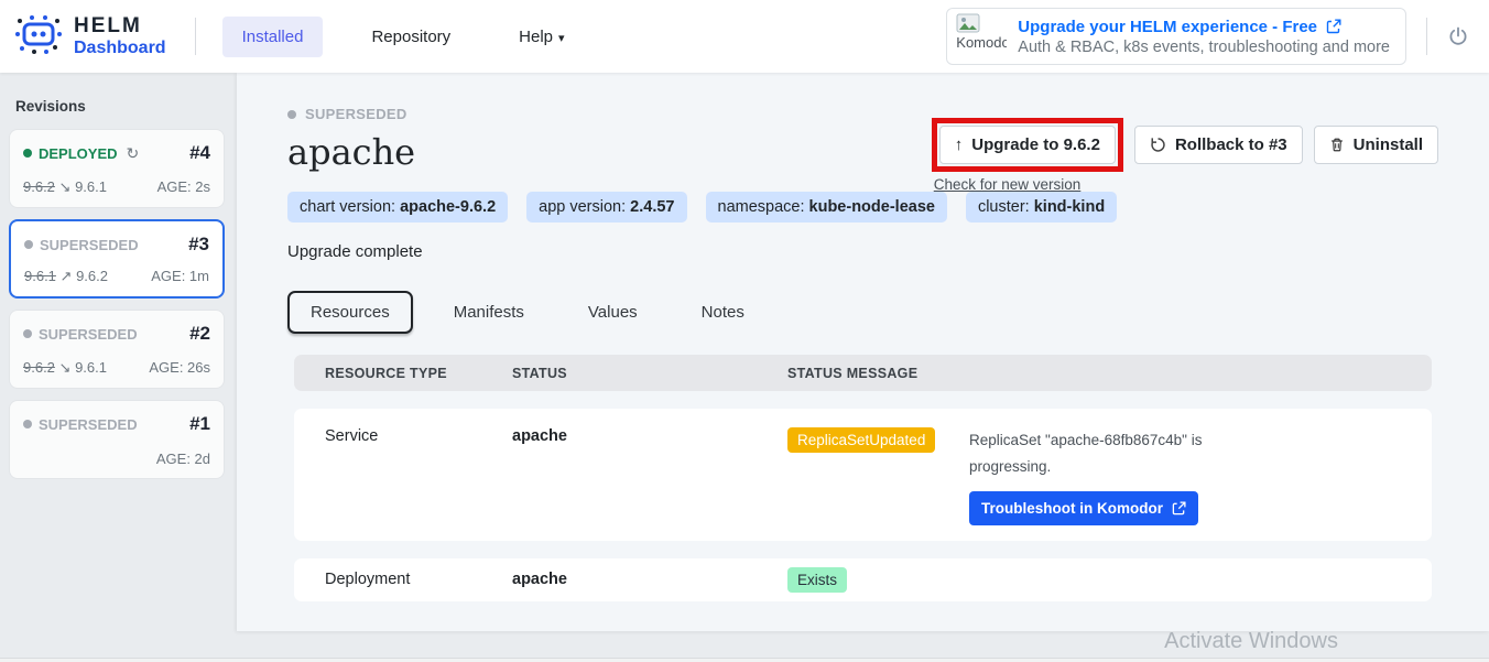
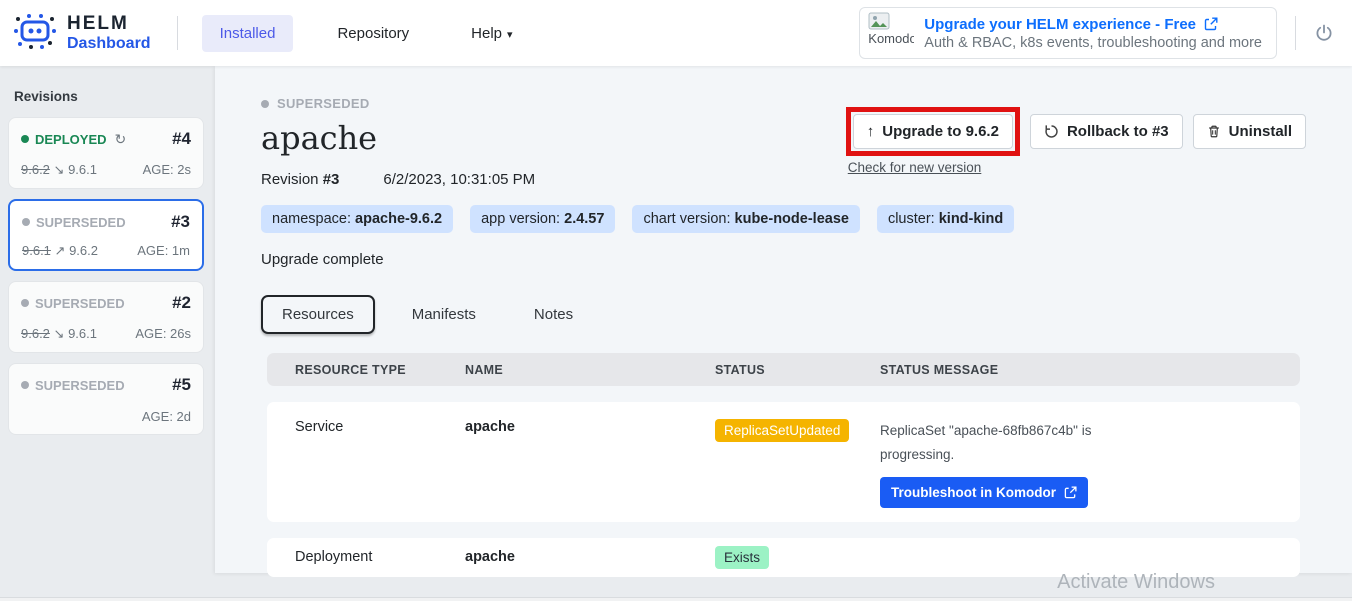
  HELM
  Dashboard
  Installed
  Repository
  Help ▾
  Komodo
  Upgrade your HELM experience - Free
  Auth & RBAC, k8s events, troubleshooting and more
  Revisions
  DEPLOYED
  ↻
  #4
  9.6.2 ↘ 9.6.1
  AGE: 2s
  SUPERSEDED
  #3
  9.6.1 ↗ 9.6.2
  AGE: 1m
  SUPERSEDED
  #2
  9.6.2 ↘ 9.6.1
  AGE: 26s
  SUPERSEDED
- #1
+ #5
  AGE: 2d
  SUPERSEDED
  apache
+ Revision #3
+ 6/2/2023, 10:31:05 PM
  ↑
  Upgrade to 9.6.2
  Check for new version
  Rollback to #3
  Uninstall
- chart version: apache-9.6.2
+ namespace: apache-9.6.2
  app version: 2.4.57
- namespace: kube-node-lease
+ chart version: kube-node-lease
  cluster: kind-kind
  Upgrade complete
  Resources
  Manifests
- Values
  Notes
  RESOURCE TYPE
+ NAME
  STATUS
  STATUS MESSAGE
  Service
  apache
  ReplicaSetUpdated
  ReplicaSet "apache-68fb867c4b" is progressing.
  Troubleshoot in Komodor
  Deployment
  apache
  Exists
  Activate Windows
